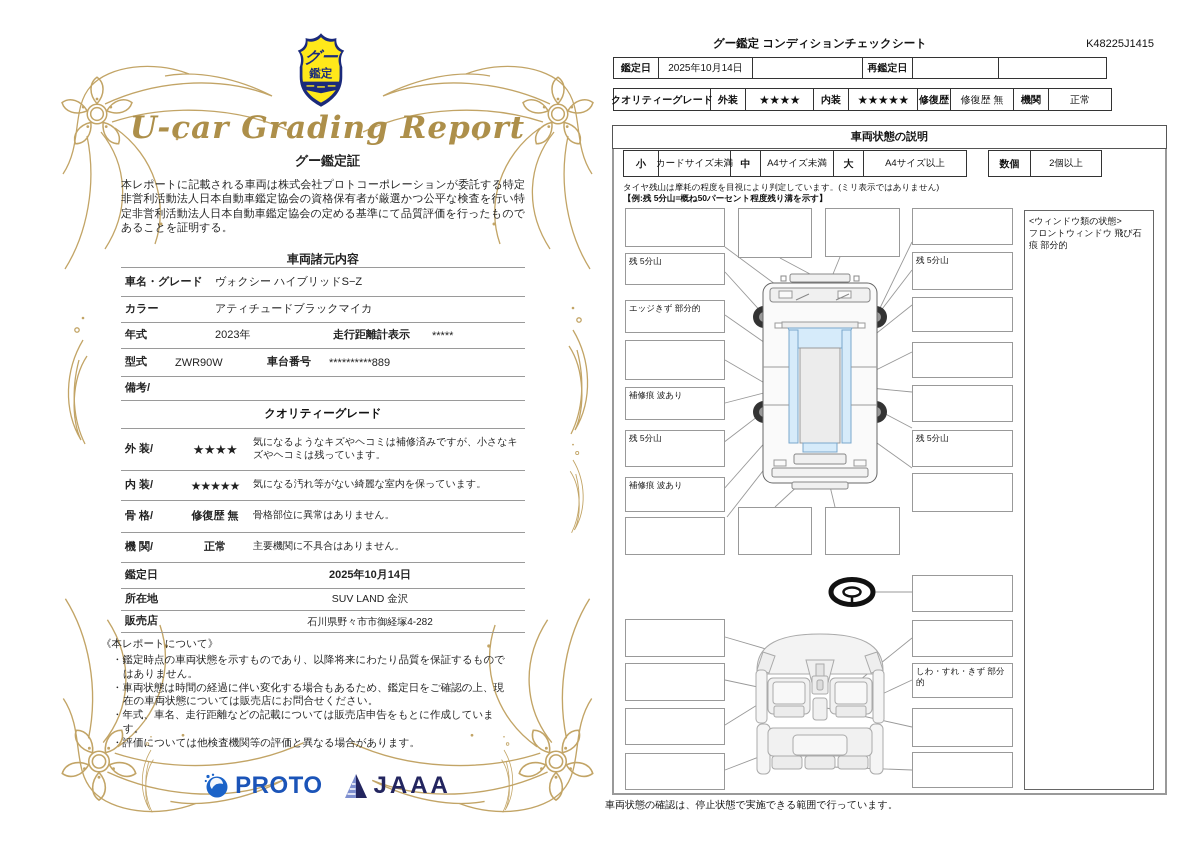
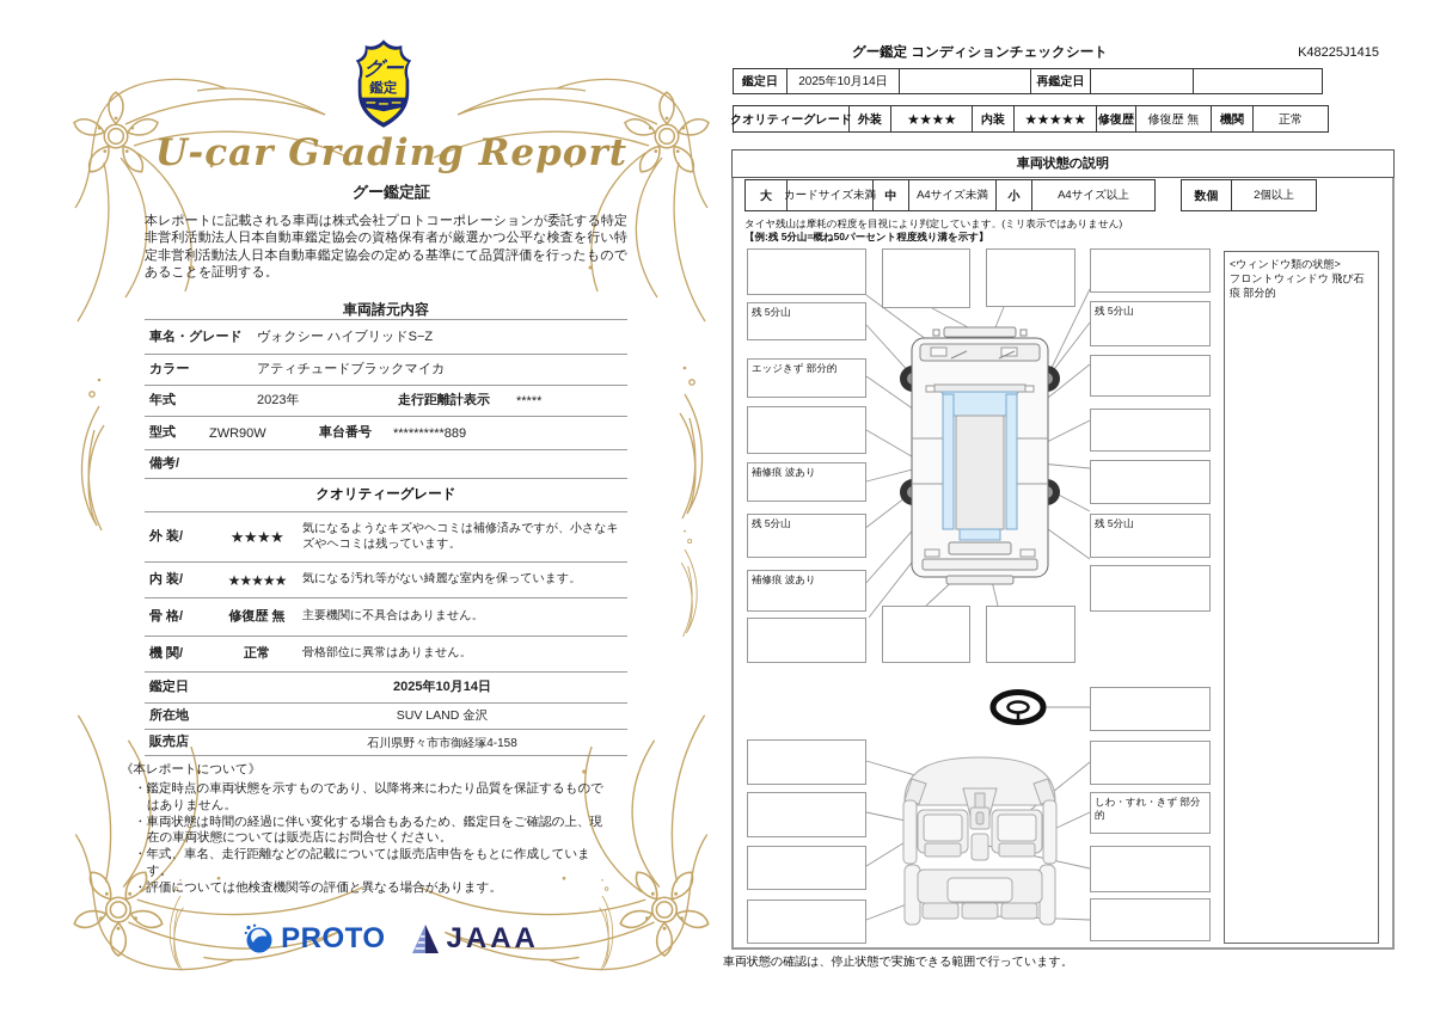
  グー
  鑑定
  U-car Grading Report
  グー鑑定証
  本レポートに記載される車両は株式会社プロトコーポレーションが委託する特定非営利活動法人日本自動車鑑定協会の資格保有者が厳選かつ公平な検査を行い特定非営利活動法人日本自動車鑑定協会の定める基準にて品質評価を行ったものであることを証明する。
  車両諸元内容
  車名・グレード
  ヴォクシー ハイブリッドS−Z
  カラー
  アティチュードブラックマイカ
  年式
  2023年
  走行距離計表示
  *****
  型式
  ZWR90W
  車台番号
  **********889
  備考/
  クオリティーグレード
  外 装/
  ★★★★
  気になるようなキズやヘコミは補修済みですが、小さなキズやヘコミは残っています。
  内 装/
  ★★★★★
  気になる汚れ等がない綺麗な室内を保っています。
  骨 格/
  修復歴 無
- 骨格部位に異常はありません。
+ 主要機関に不具合はありません。
  機 関/
  正常
- 主要機関に不具合はありません。
+ 骨格部位に異常はありません。
  鑑定日
  2025年10月14日
  所在地
  SUV LAND 金沢
  販売店
- 石川県野々市市御経塚4-282
+ 石川県野々市市御経塚4-158
  《本レポートについて》
  ・鑑定時点の車両状態を示すものであり、以降将来にわたり品質を保証するものではありません。
  ・車両状態は時間の経過に伴い変化する場合もあるため、鑑定日をご確認の上、現在の車両状態については販売店にお問合せください。
  ・年式、車名、走行距離などの記載については販売店申告をもとに作成しています。
  ・評価については他検査機関等の評価と異なる場合があります。
  PROTO
  JAAA
  グー鑑定 コンディションチェックシート
  K48225J1415
  鑑定日
  2025年10月14日
  再鑑定日
  クオリティーグレード
  外装
  ★★★★
  内装
  ★★★★★
  修復歴
  修復歴 無
  機関
  正常
  車両状態の説明
- 小
+ 大
  カードサイズ未満
  中
  A4サイズ未満
- 大
+ 小
  A4サイズ以上
  数個
  2個以上
  タイヤ残山は摩耗の程度を目視により判定しています。(ミリ表示ではありません)
  【例:残 5分山=概ね50パーセント程度残り溝を示す】
  <ウィンドウ類の状態>
  フロントウィンドウ 飛び石痕 部分的
  残 5分山
  エッジきず 部分的
  補修痕 波あり
  残 5分山
  補修痕 波あり
  残 5分山
  残 5分山
  しわ・すれ・きず 部分的
  車両状態の確認は、停止状態で実施できる範囲で行っています。
